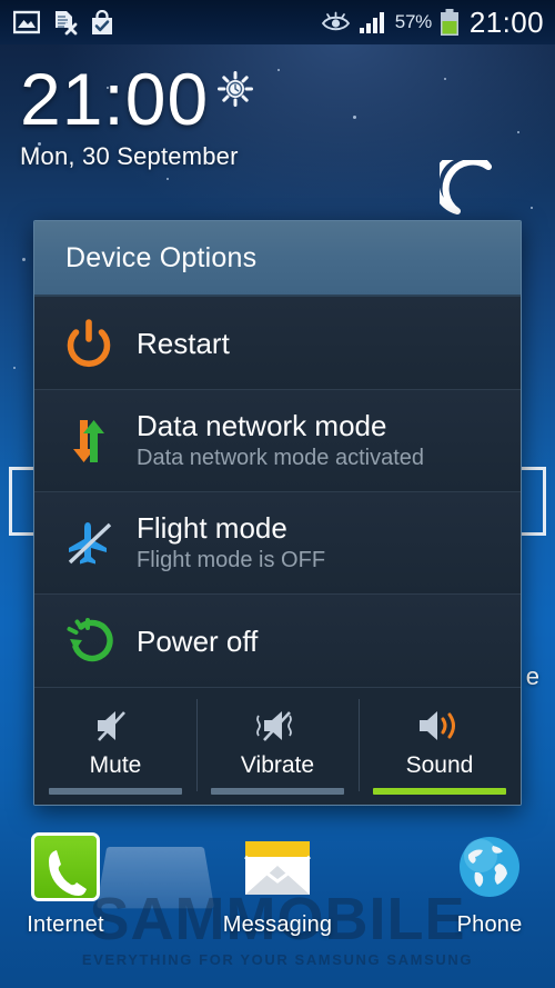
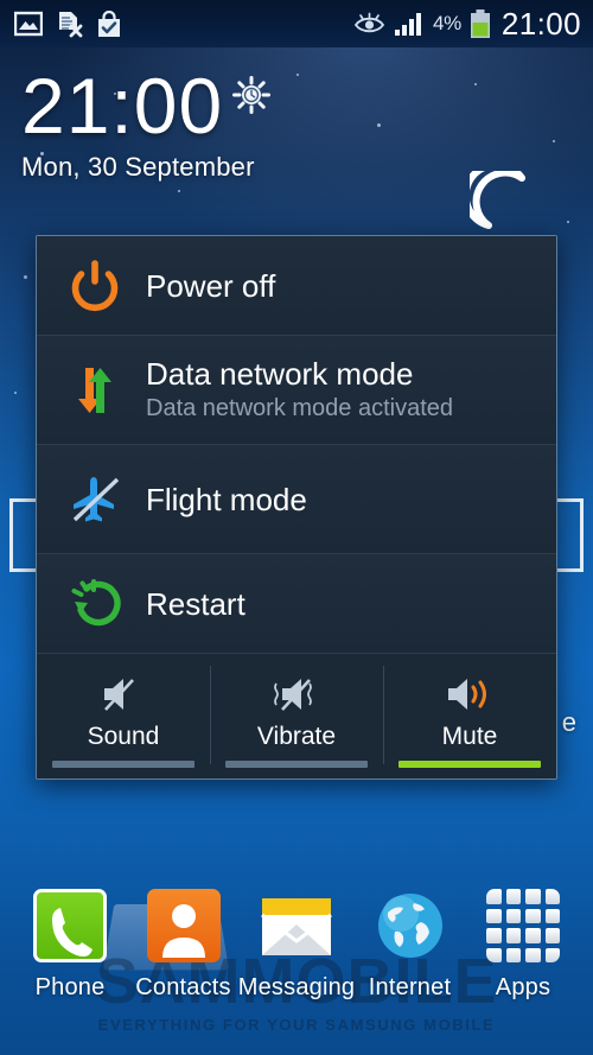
- 57%
+ 4%
  21:00
  21:00
  Mon, 30 September
  e
- Device Options
- Restart
+ Power off
  Data network mode
  Data network mode activated
  Flight mode
- Flight mode is OFF
- Power off
+ Restart
- Mute
+ Sound
  Vibrate
- Sound
+ Mute
  SAMMOBILE
- EVERYTHING FOR YOUR SAMSUNG SAMSUNG
+ EVERYTHING FOR YOUR SAMSUNG MOBILE
- Internet
+ Phone
+ Contacts
  Messaging
- Phone
+ Internet
+ Apps
